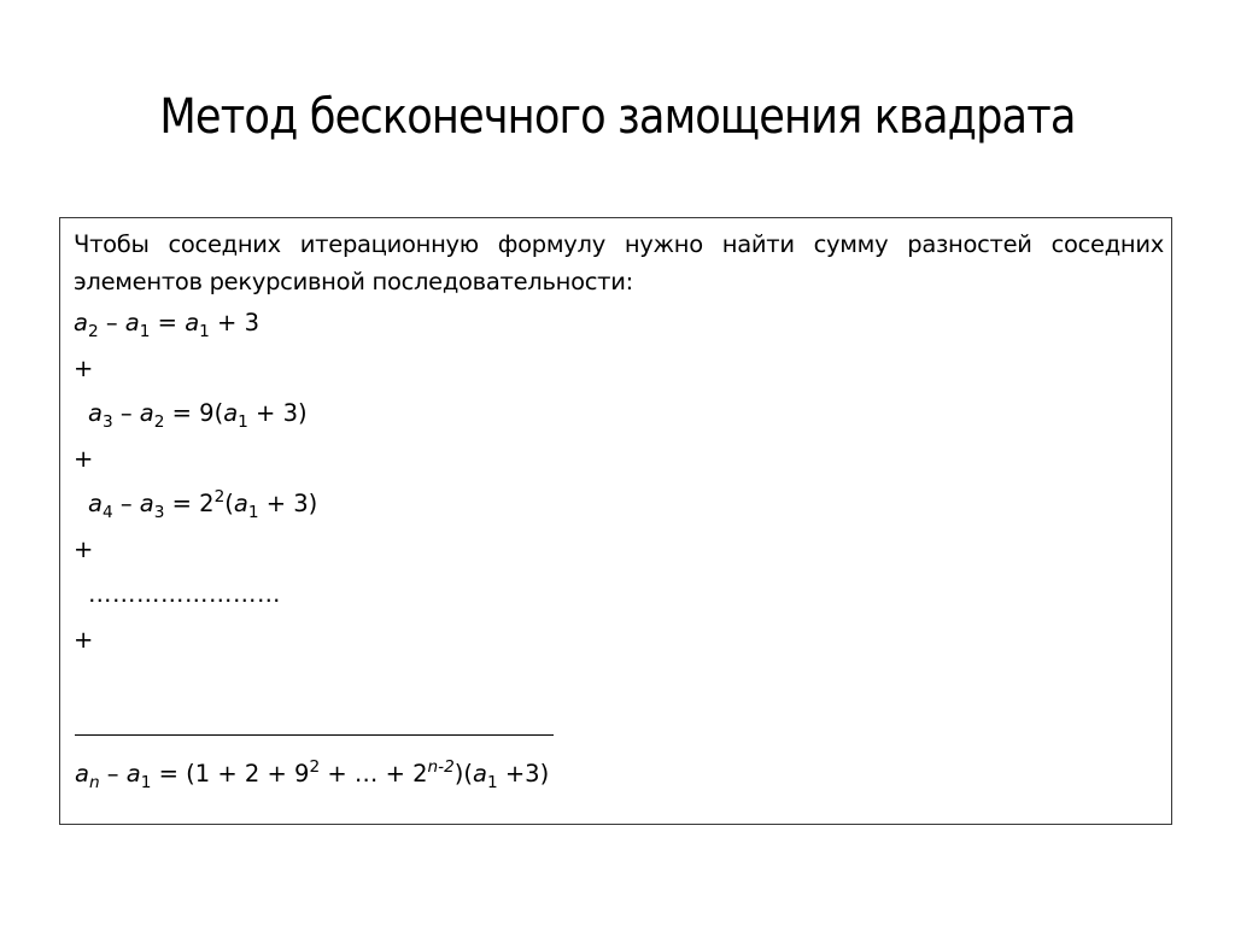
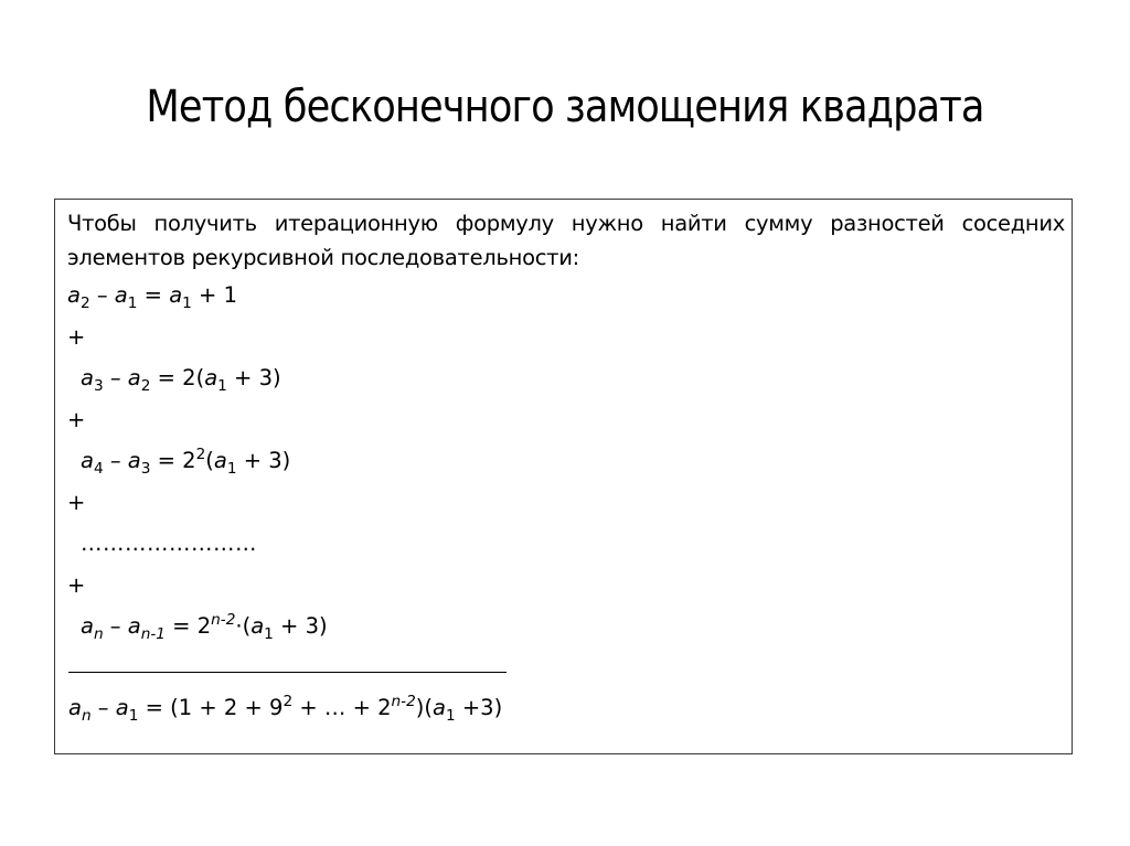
  Метод бесконечного замощения квадрата
- Чтобы соседних итерационную формулу нужно найти сумму разностей соседних элементов рекурсивной последовательности:
+ Чтобы получить итерационную формулу нужно найти сумму разностей соседних элементов рекурсивной последовательности:
- a2 – a1 = a1 + 3
+ a2 – a1 = a1 + 1
  +
- a3 – a2 = 9(a1 + 3)
+ a3 – a2 = 2(a1 + 3)
  +
  a4 – a3 = 22(a1 + 3)
  +
  ……………………
  +
+ an – an-1 = 2n-2·(a1 + 3)
  an – a1 = (1 + 2 + 92 + … + 2n-2)(a1 +3)
